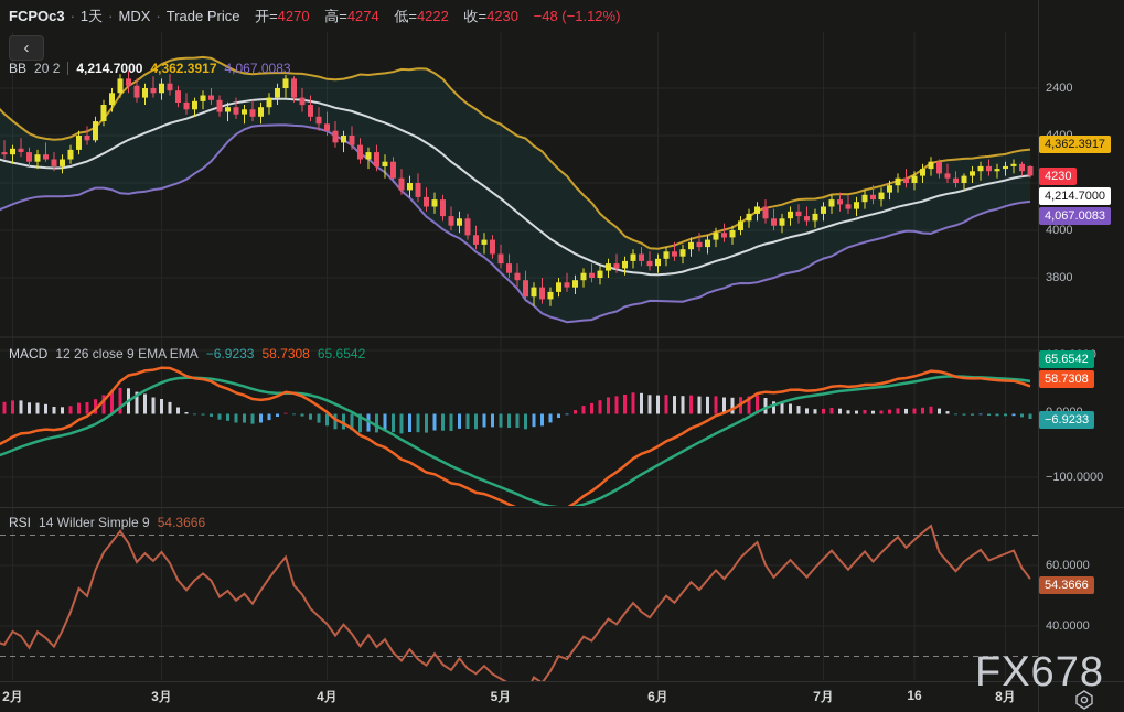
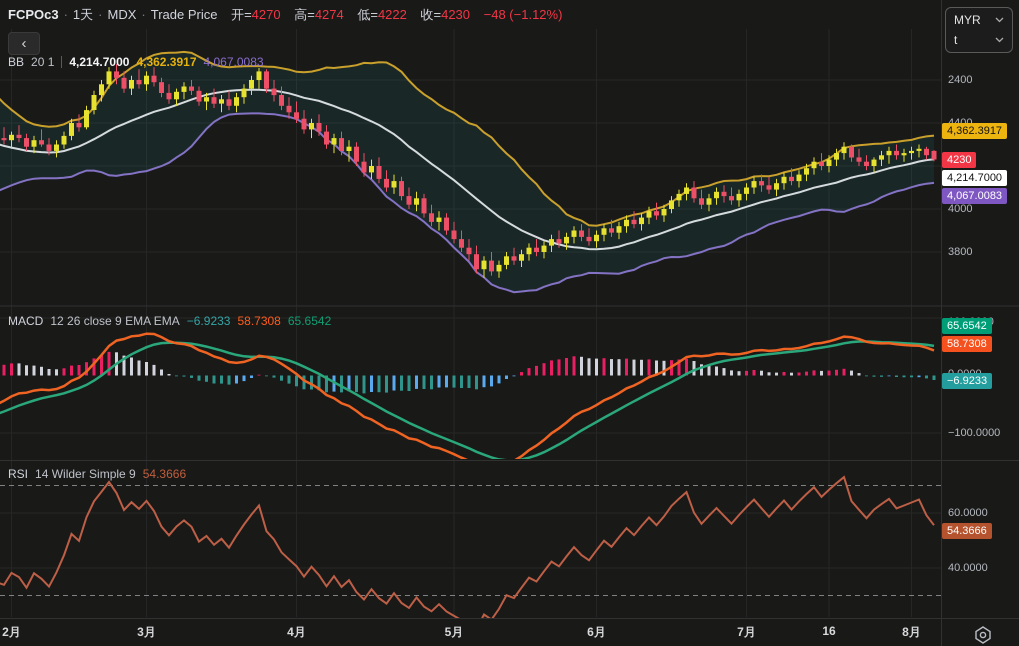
  FCPOc3 · 1天 · MDX · Trade Price 开=4270 高=4274 低=4222 收=4230 −48 (−1.12%)
  ‹
  BB
- 20 2
+ 20 1
  4,214.7000
  4,362.3917
  4,067.0083
  MACD
  12 26 close 9 EMA EMA
  −6.9233
  58.7308
  65.6542
  RSI
  14 Wilder Simple 9
  54.3666
+ MYR
+ t
  2400
  4000
  3800
  −100.0000
  60.0000
  40.0000
  4,362.3917
  4230
  4,214.7000
  4,067.0083
  65.6542
  58.7308
  −6.9233
  54.3666
  2月
  3月
  4月
  5月
  6月
  7月
  16
  8月
- FX678
